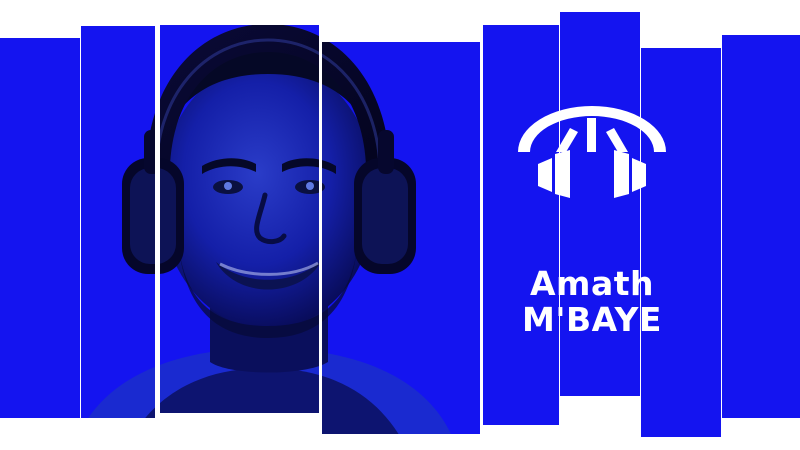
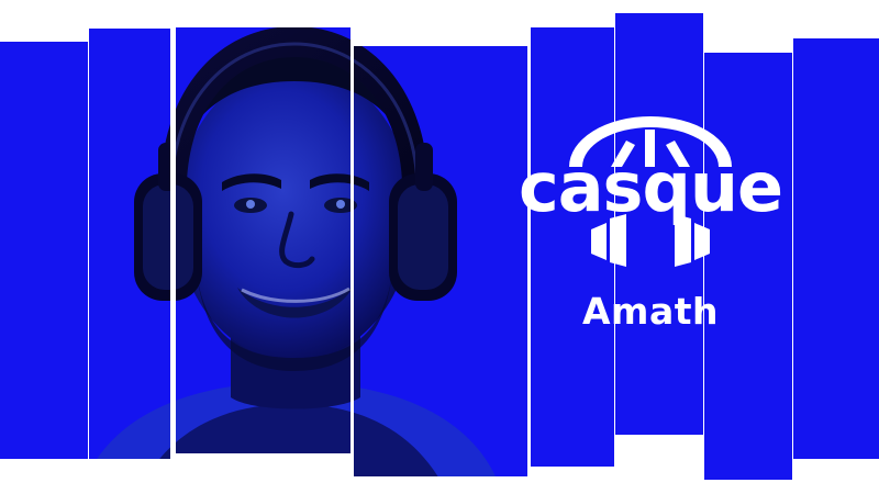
+ casque
  Amath
- M'BAYE
